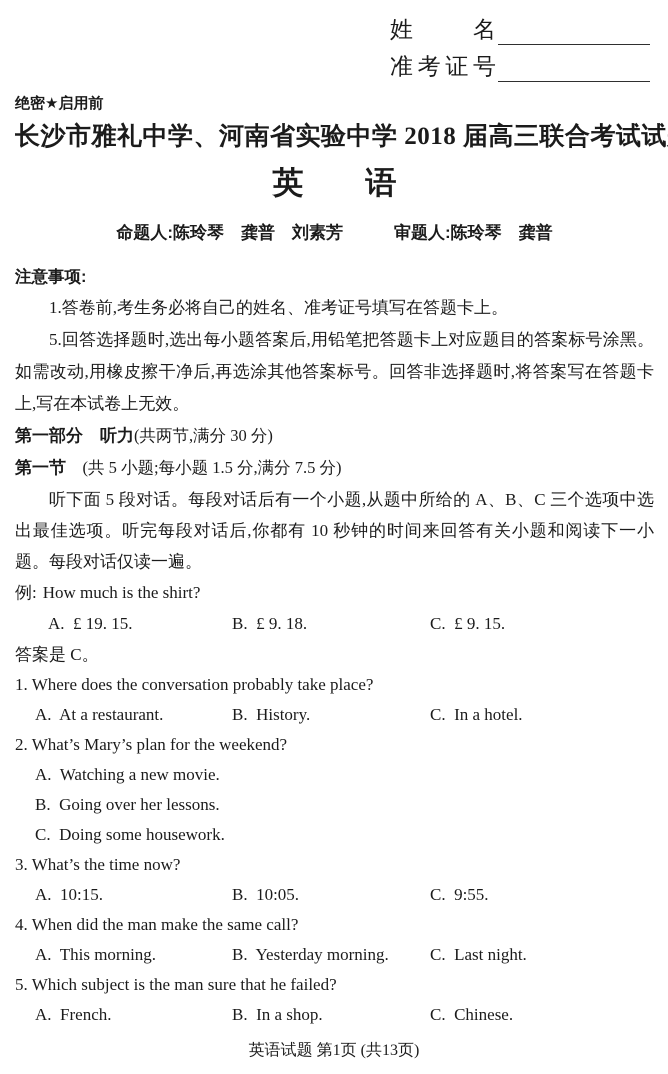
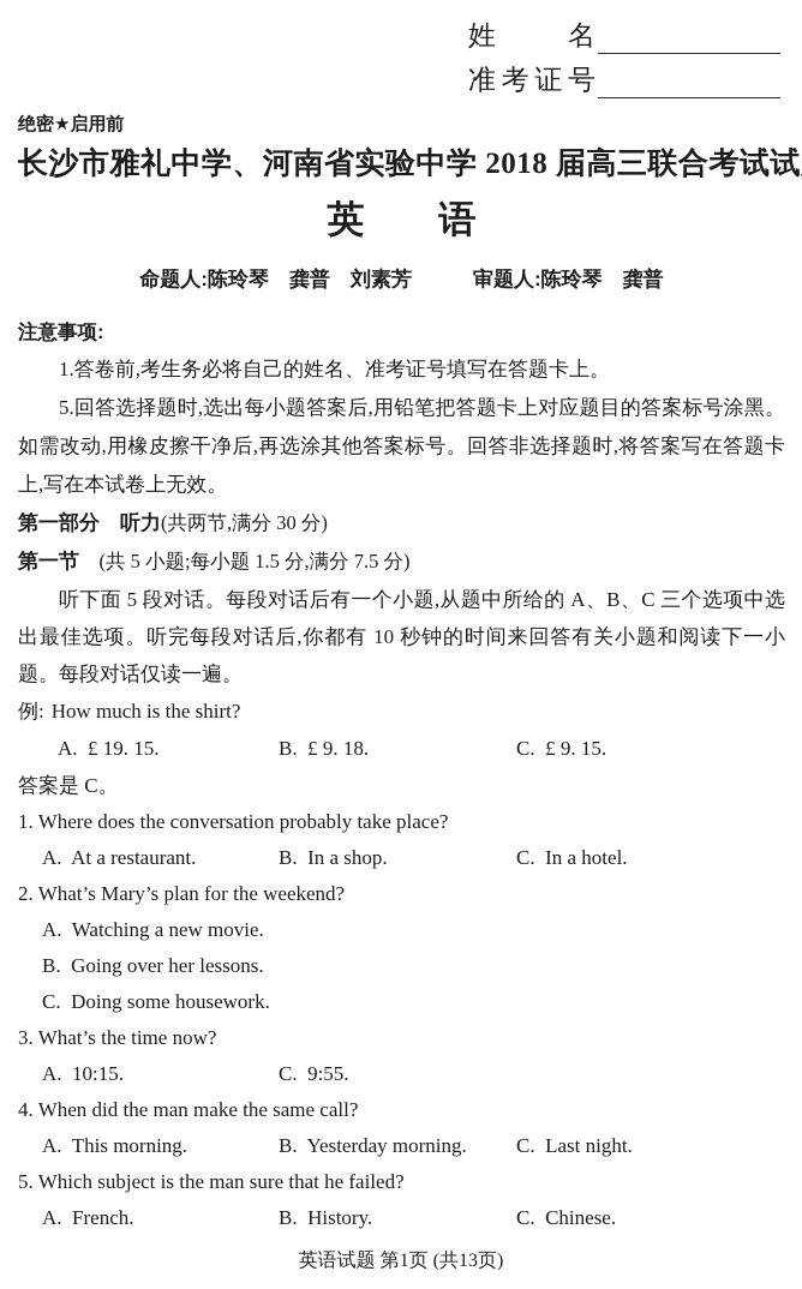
  姓 名
  准考证号
  绝密★启用前
  长沙市雅礼中学、河南省实验中学 2018 届高三联合考试试
  英 语
  命题人:陈玲琴 龚普 刘素芳 审题人:陈玲琴 龚普
  注意事项:
  1.答卷前,考生务必将自己的姓名、准考证号填写在答题卡上。
  5.回答选择题时,选出每小题答案后,用铅笔把答题卡上对应题目的答案标号涂黑。如需改动,用橡皮擦干净后,再选涂其他答案标号。回答非选择题时,将答案写在答题卡上,写在本试卷上无效。
  第一部分 听力(共两节,满分 30 分)
  第一节 (共 5 小题;每小题 1.5 分,满分 7.5 分)
  听下面 5 段对话。每段对话后有一个小题,从题中所给的 A、B、C 三个选项中选出最佳选项。听完每段对话后,你都有 10 秒钟的时间来回答有关小题和阅读下一小题。每段对话仅读一遍。
  例: How much is the shirt?
  A. £ 19. 15.
  B. £ 9. 18.
  C. £ 9. 15.
  答案是 C。
  1. Where does the conversation probably take place?
  A. At a restaurant.
- B. History.
+ B. In a shop.
  C. In a hotel.
  2. What’s Mary’s plan for the weekend?
  A. Watching a new movie.
  B. Going over her lessons.
  C. Doing some housework.
  3. What’s the time now?
  A. 10:15.
- B. 10:05.
  C. 9:55.
  4. When did the man make the same call?
  A. This morning.
  B. Yesterday morning.
  C. Last night.
  5. Which subject is the man sure that he failed?
  A. French.
- B. In a shop.
+ B. History.
  C. Chinese.
  英语试题 第1页 (共13页)
